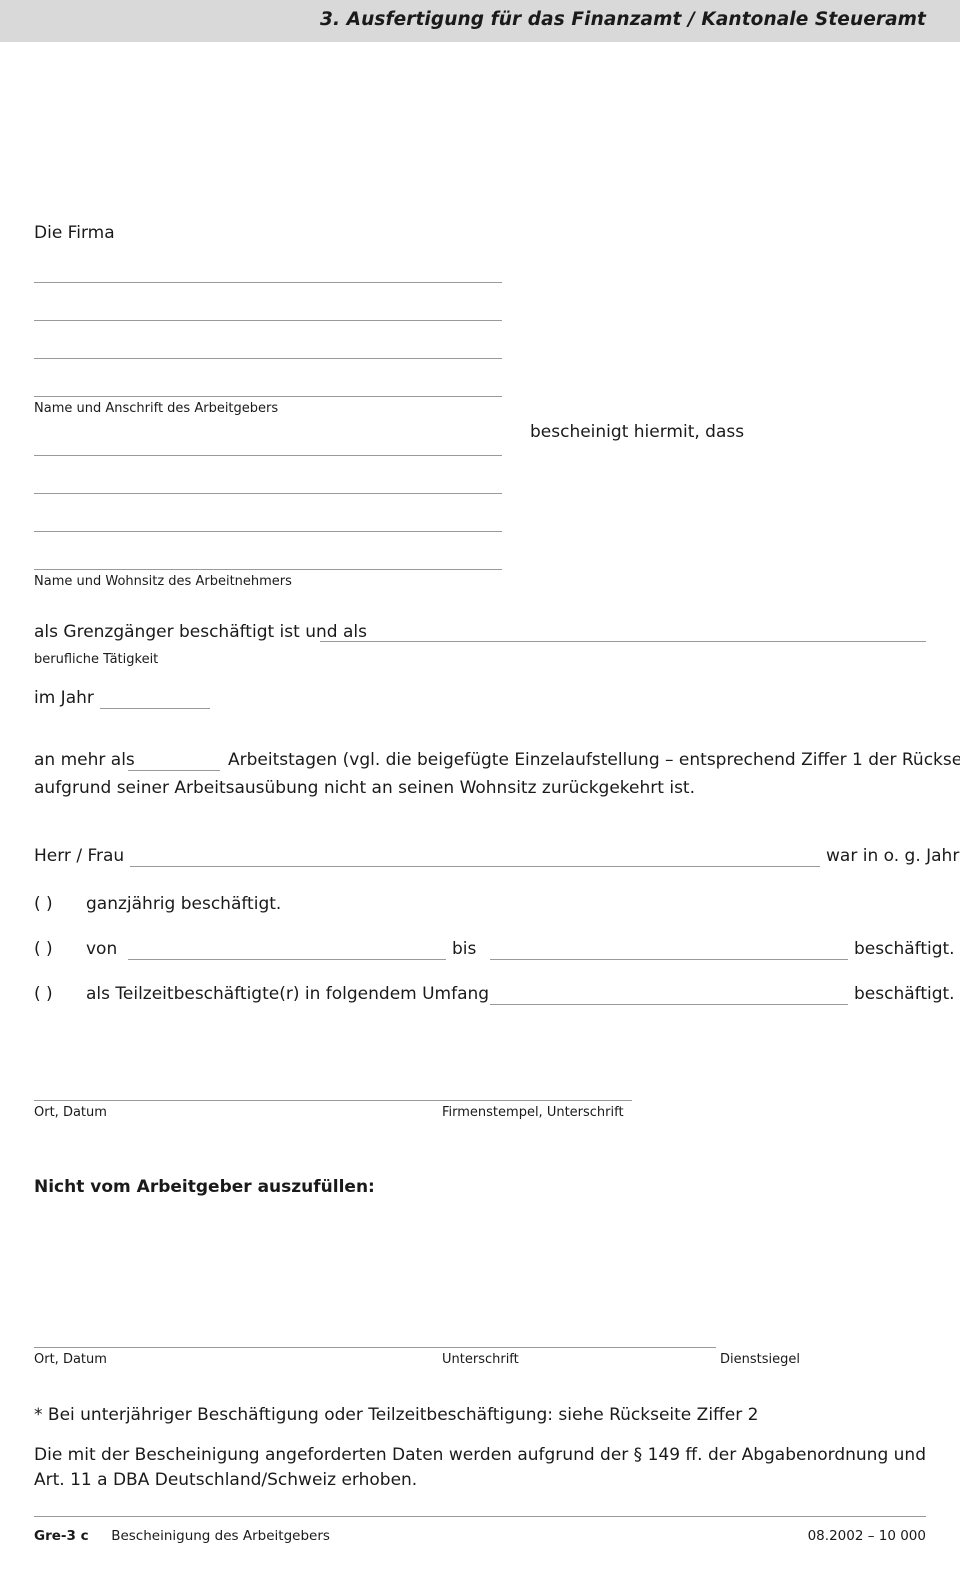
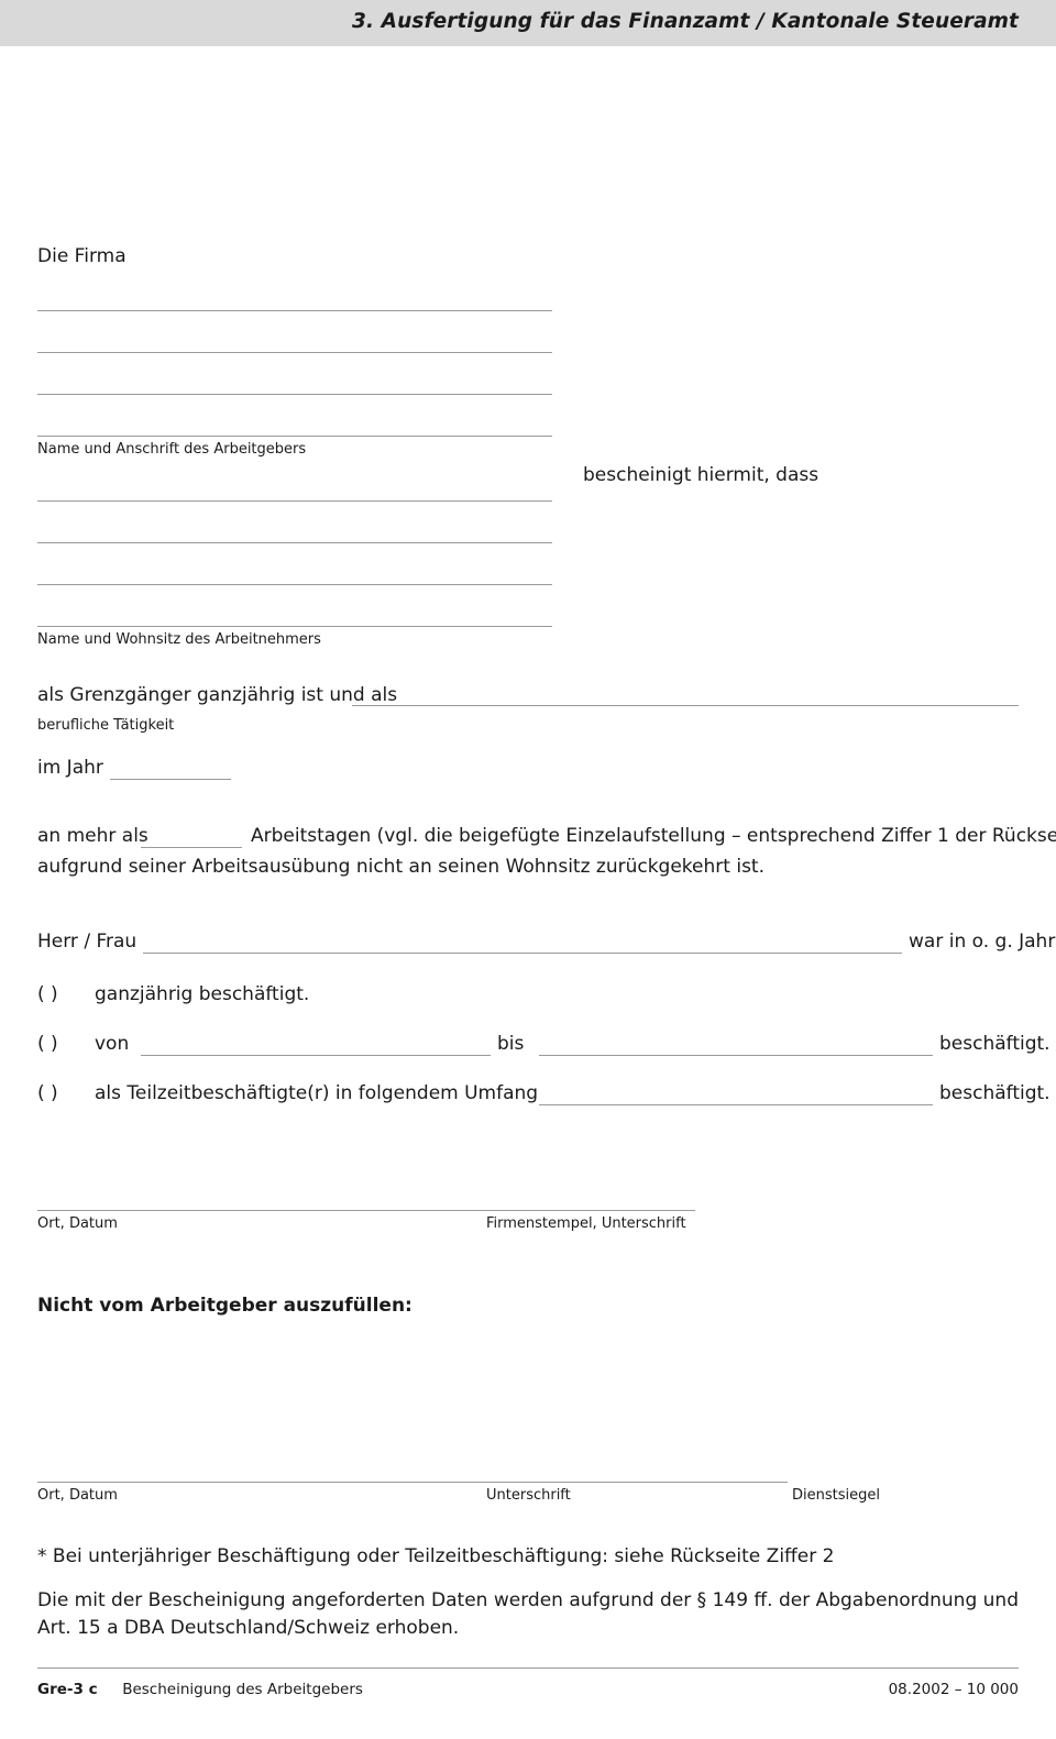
  3. Ausfertigung für das Finanzamt / Kantonale Steueramt
  Die Firma
  Name und Anschrift des Arbeitgebers
  bescheinigt hiermit, dass
  Name und Wohnsitz des Arbeitnehmers
- als Grenzgänger beschäftigt ist und als
+ als Grenzgänger ganzjährig ist und als
  berufliche Tätigkeit
  im Jahr
  an mehr als
  Arbeitstagen (vgl. die beigefügte Einzelaufstellung – entsprechend Ziffer 1 der Rückse
  aufgrund seiner Arbeitsausübung nicht an seinen Wohnsitz zurückgekehrt ist.
  Herr / Frau
  war in o. g. Jahr
  ( )
  ganzjährig beschäftigt.
  ( )
  von
  bis
  beschäftigt.
  ( )
  als Teilzeitbeschäftigte(r) in folgendem Umfang
  beschäftigt.
  Ort, Datum
  Firmenstempel, Unterschrift
  Nicht vom Arbeitgeber auszufüllen:
  Ort, Datum
  Unterschrift
  Dienstsiegel
  * Bei unterjähriger Beschäftigung oder Teilzeitbeschäftigung: siehe Rückseite Ziffer 2
- Die mit der Bescheinigung angeforderten Daten werden aufgrund der § 149 ff. der Abgabenordnung und Art. 11 a DBA Deutschland/Schweiz erhoben.
+ Die mit der Bescheinigung angeforderten Daten werden aufgrund der § 149 ff. der Abgabenordnung und Art. 15 a DBA Deutschland/Schweiz erhoben.
  Gre-3 c Bescheinigung des Arbeitgebers
  08.2002 – 10 000
